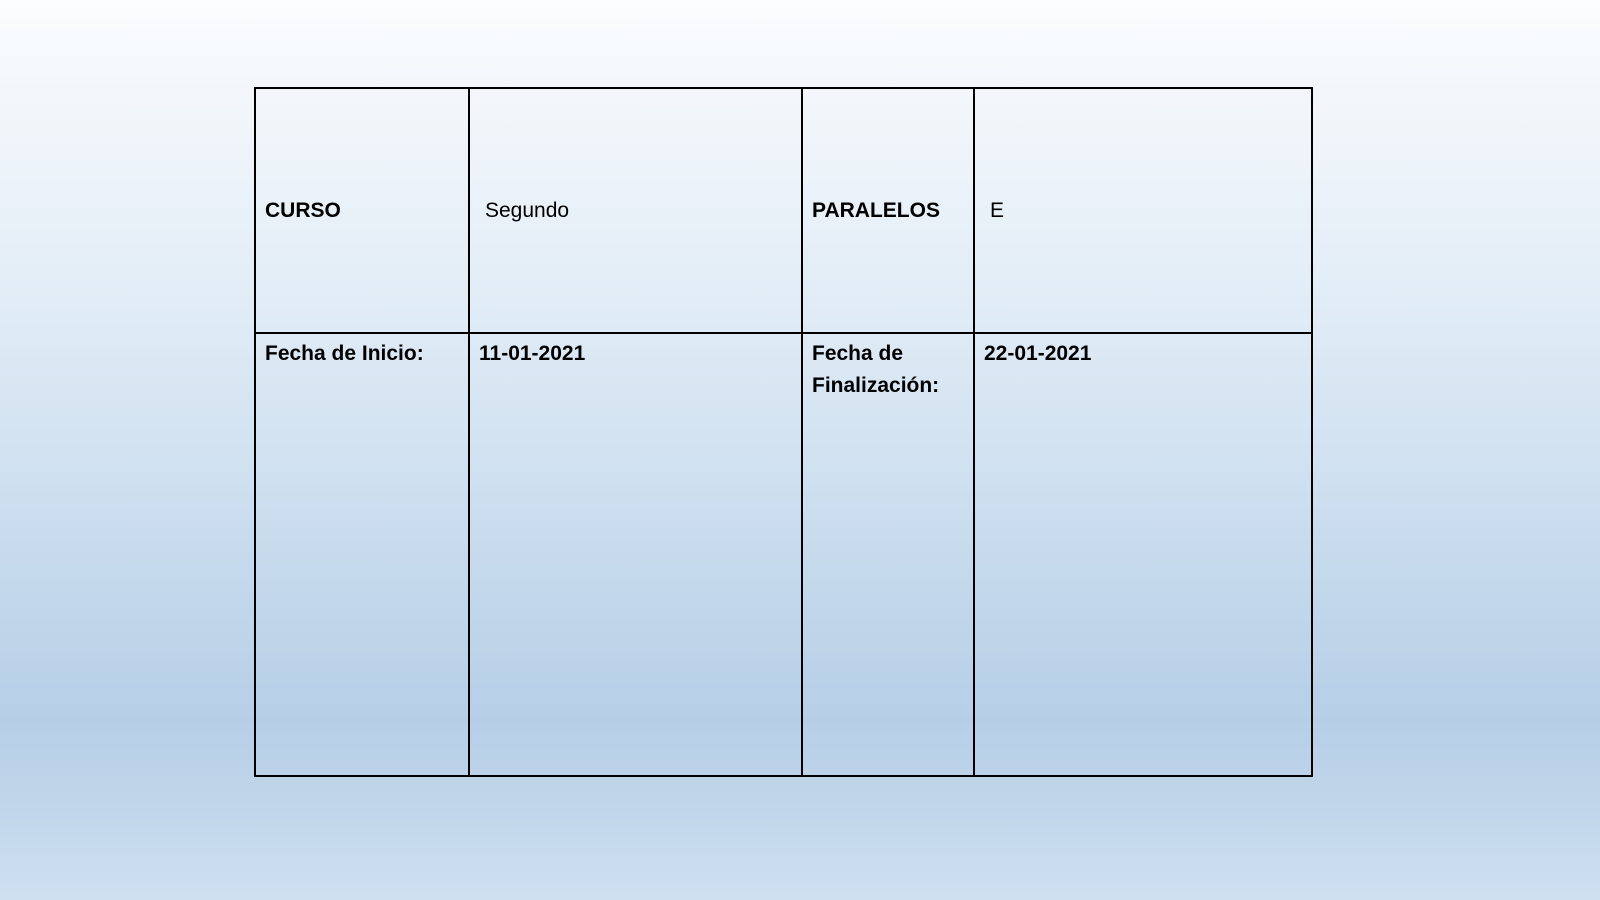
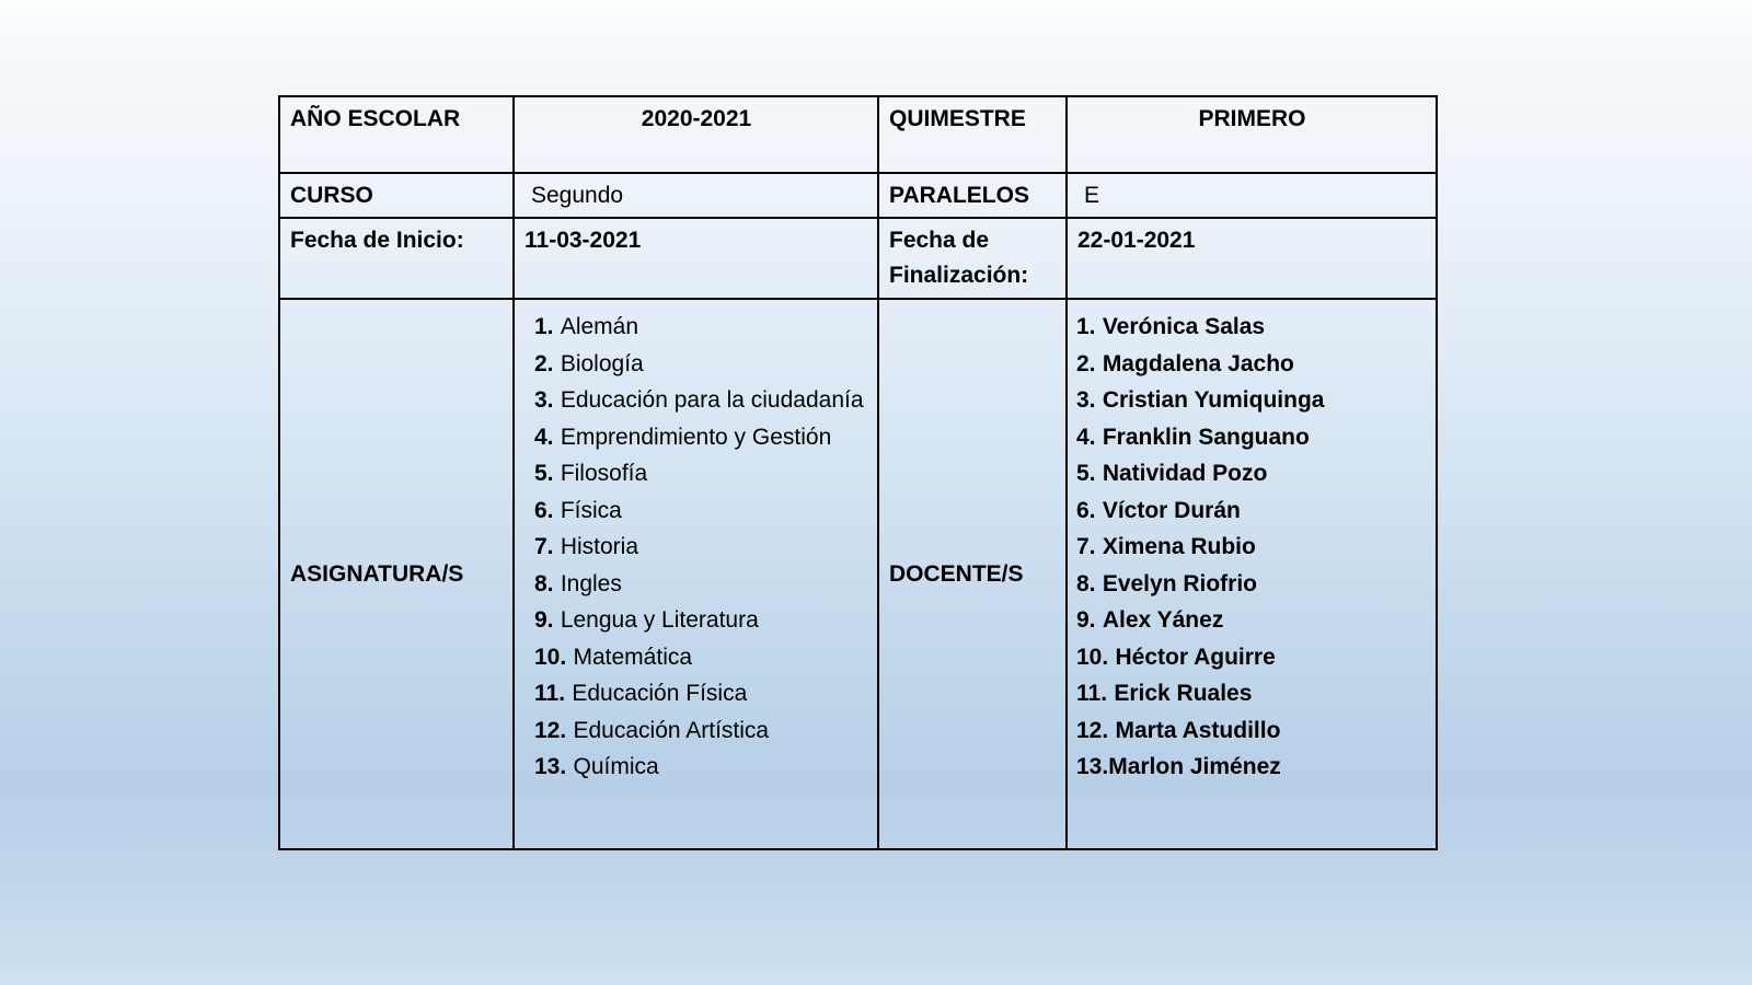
+ AÑO ESCOLAR	2020-2021	QUIMESTRE	PRIMERO
  CURSO	Segundo	PARALELOS	E
- Fecha de Inicio:	11-01-2021	Fecha de Finalización:	22-01-2021
+ Fecha de Inicio:	11-03-2021	Fecha de Finalización:	22-01-2021
+ ASIGNATURA/S	1. Alemán2. Biología3. Educación para la ciudadanía4. Emprendimiento y Gestión5. Filosofía6. Física7. Historia8. Ingles9. Lengua y Literatura10. Matemática11. Educación Física12. Educación Artística13. Química	DOCENTE/S	1. Verónica Salas2. Magdalena Jacho3. Cristian Yumiquinga4. Franklin Sanguano5. Natividad Pozo6. Víctor Durán7. Ximena Rubio8. Evelyn Riofrio9. Alex Yánez10. Héctor Aguirre11. Erick Ruales12. Marta Astudillo13.Marlon Jiménez
